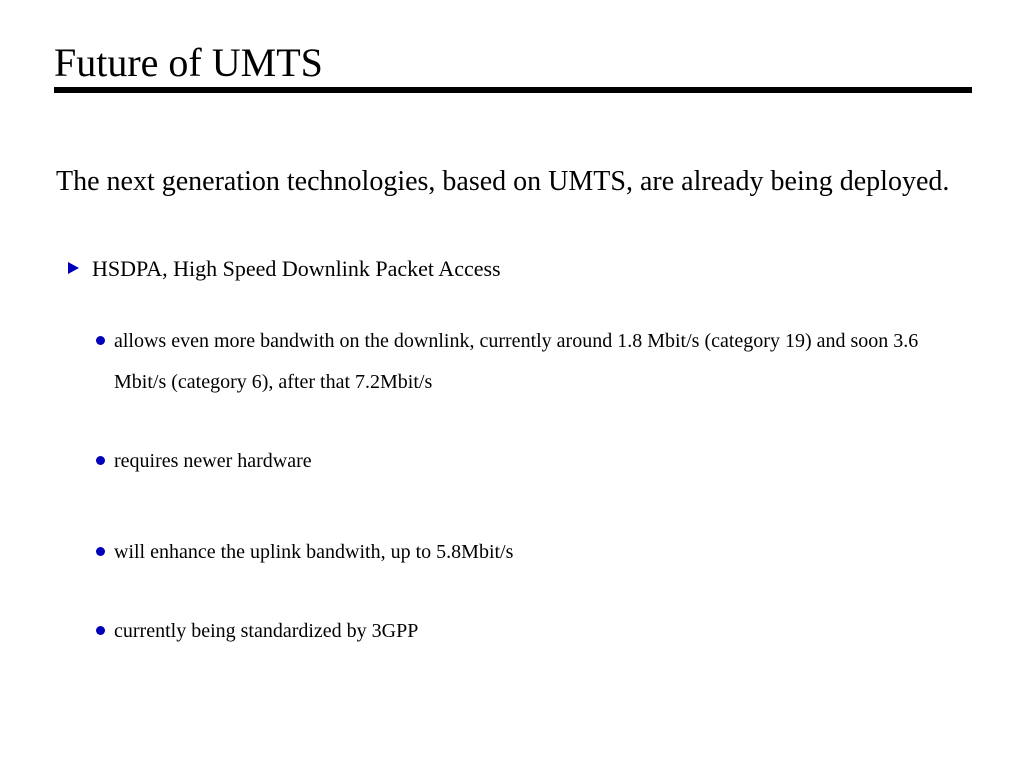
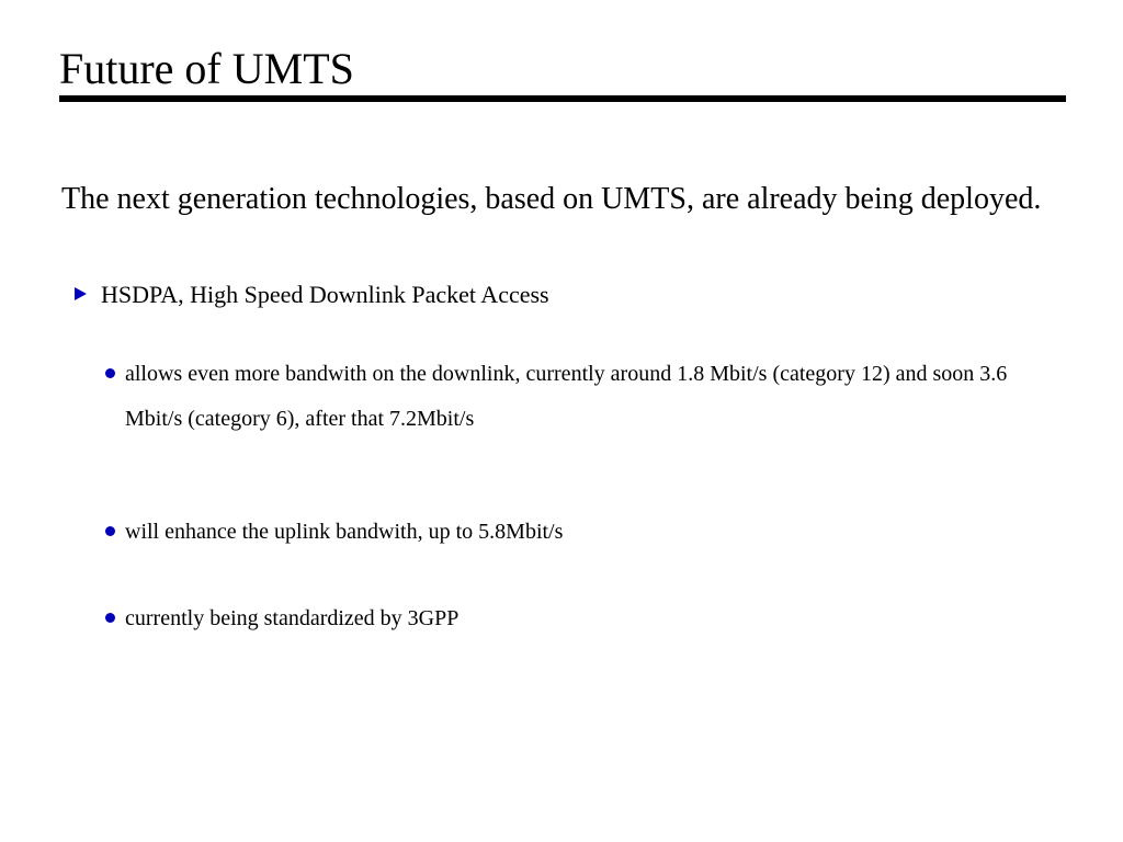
  Future of UMTS
  The next generation technologies, based on UMTS, are already being deployed.
  HSDPA, High Speed Downlink Packet Access
- allows even more bandwith on the downlink, currently around 1.8 Mbit/s (category 19) and soon 3.6 Mbit/s (category 6), after that 7.2Mbit/s
+ allows even more bandwith on the downlink, currently around 1.8 Mbit/s (category 12) and soon 3.6 Mbit/s (category 6), after that 7.2Mbit/s
- requires newer hardware
  will enhance the uplink bandwith, up to 5.8Mbit/s
  currently being standardized by 3GPP
